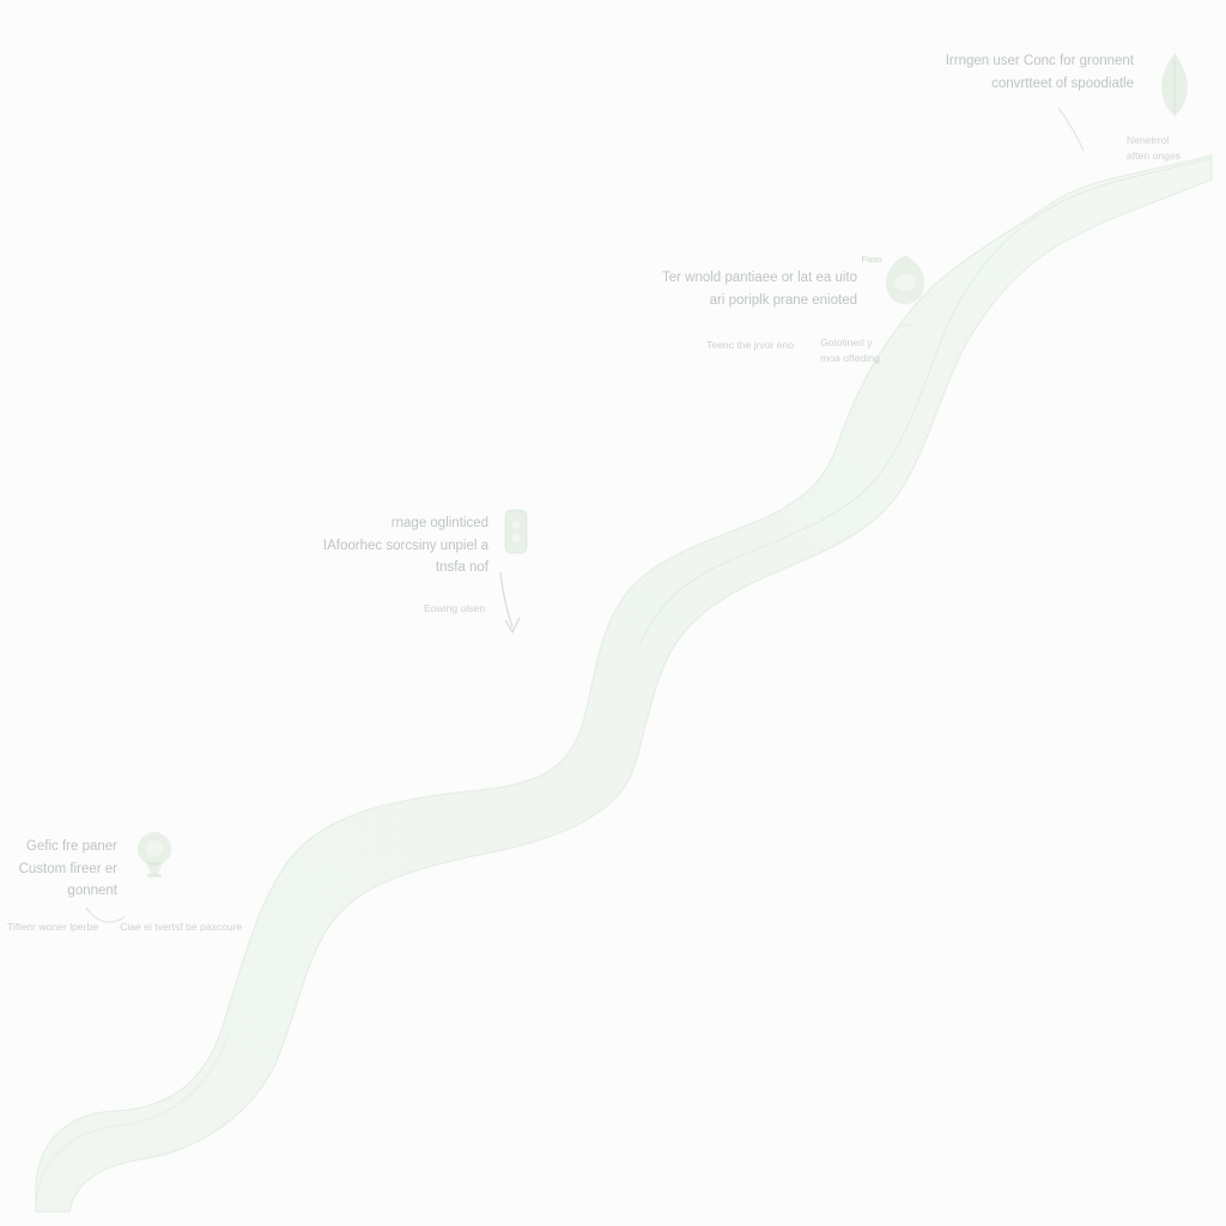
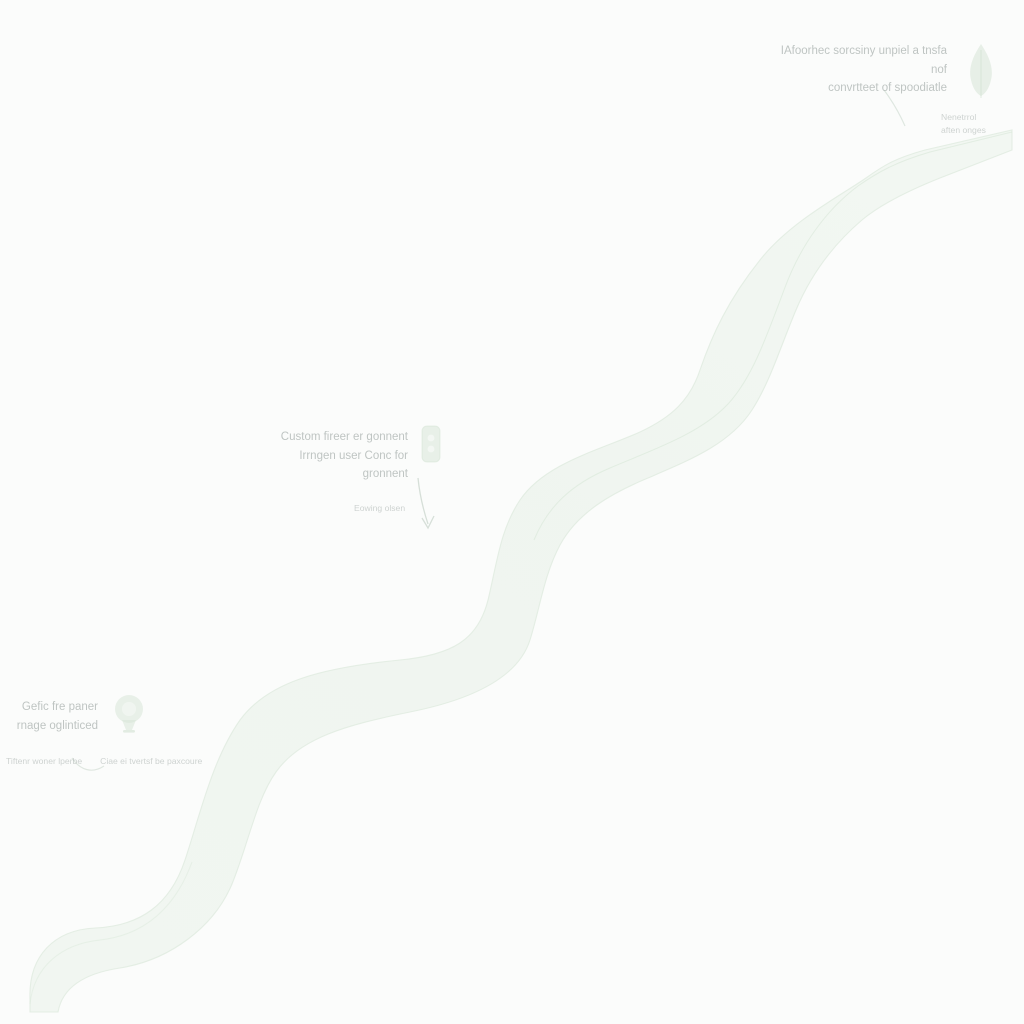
- Irrngen user Conc for gronnent
+ IAfoorhec sorcsiny unpiel a tnsfa nof
  convrtteet of spoodiatle
  Nenetrrol
  aften onges
- Faoo
- Ter wnold pantiaee or lat ea uito
- ari poriplk prane enioted
- ....
- Teenc the jrvor eno
- Golotinerl y
- moa ofteding
- rnage oglinticed
+ Custom fireer er gonnent
- IAfoorhec sorcsiny unpiel a tnsfa nof
+ Irrngen user Conc for gronnent
  Eowing olsen
  Gefic fre paner
- Custom fireer er gonnent
+ rnage oglinticed
  Tiftenr woner lperbe
  Ciae ei tvertsf be paxcoure
